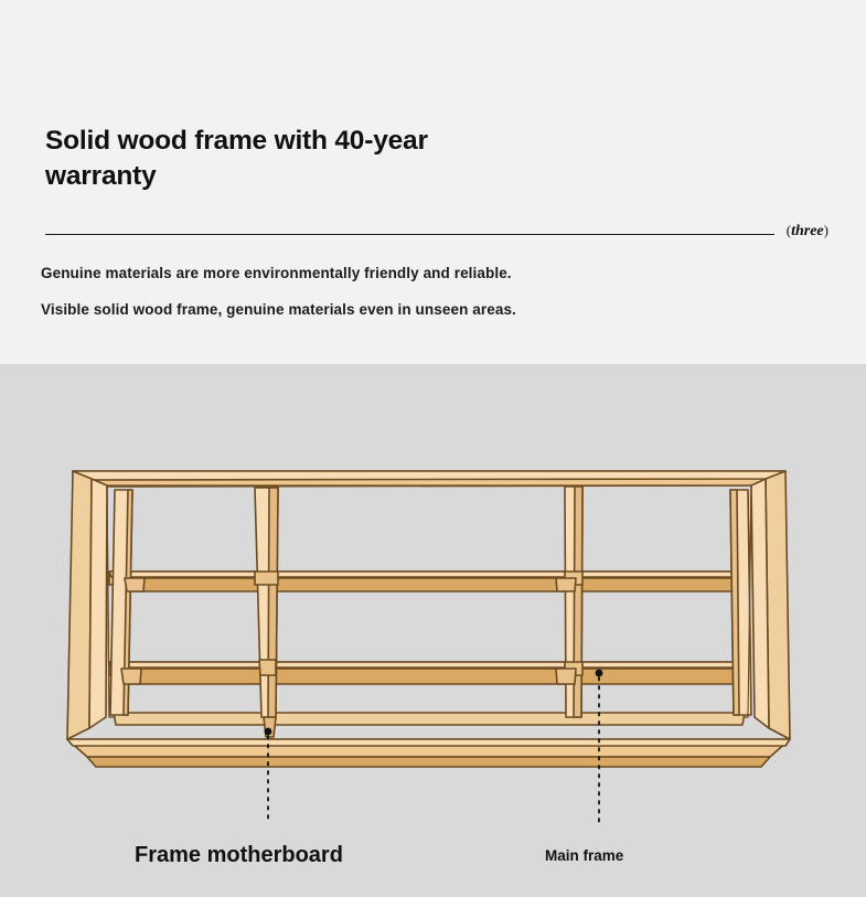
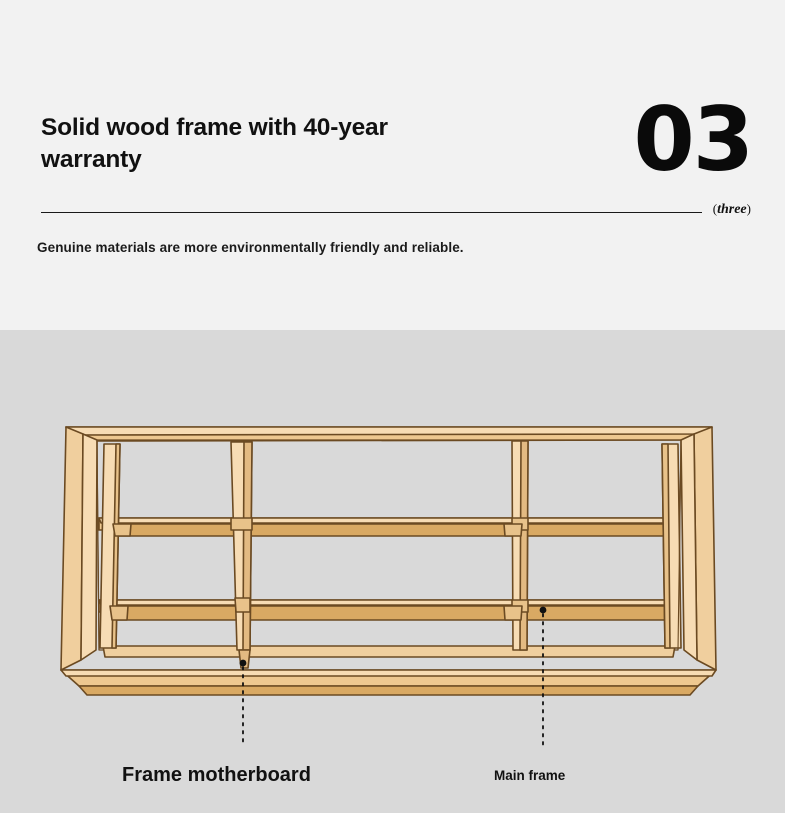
  Solid wood frame with 40-year warranty
+ 03
  (three)
  Genuine materials are more environmentally friendly and reliable.
- Visible solid wood frame, genuine materials even in unseen areas.
  Frame motherboard
  Main frame
